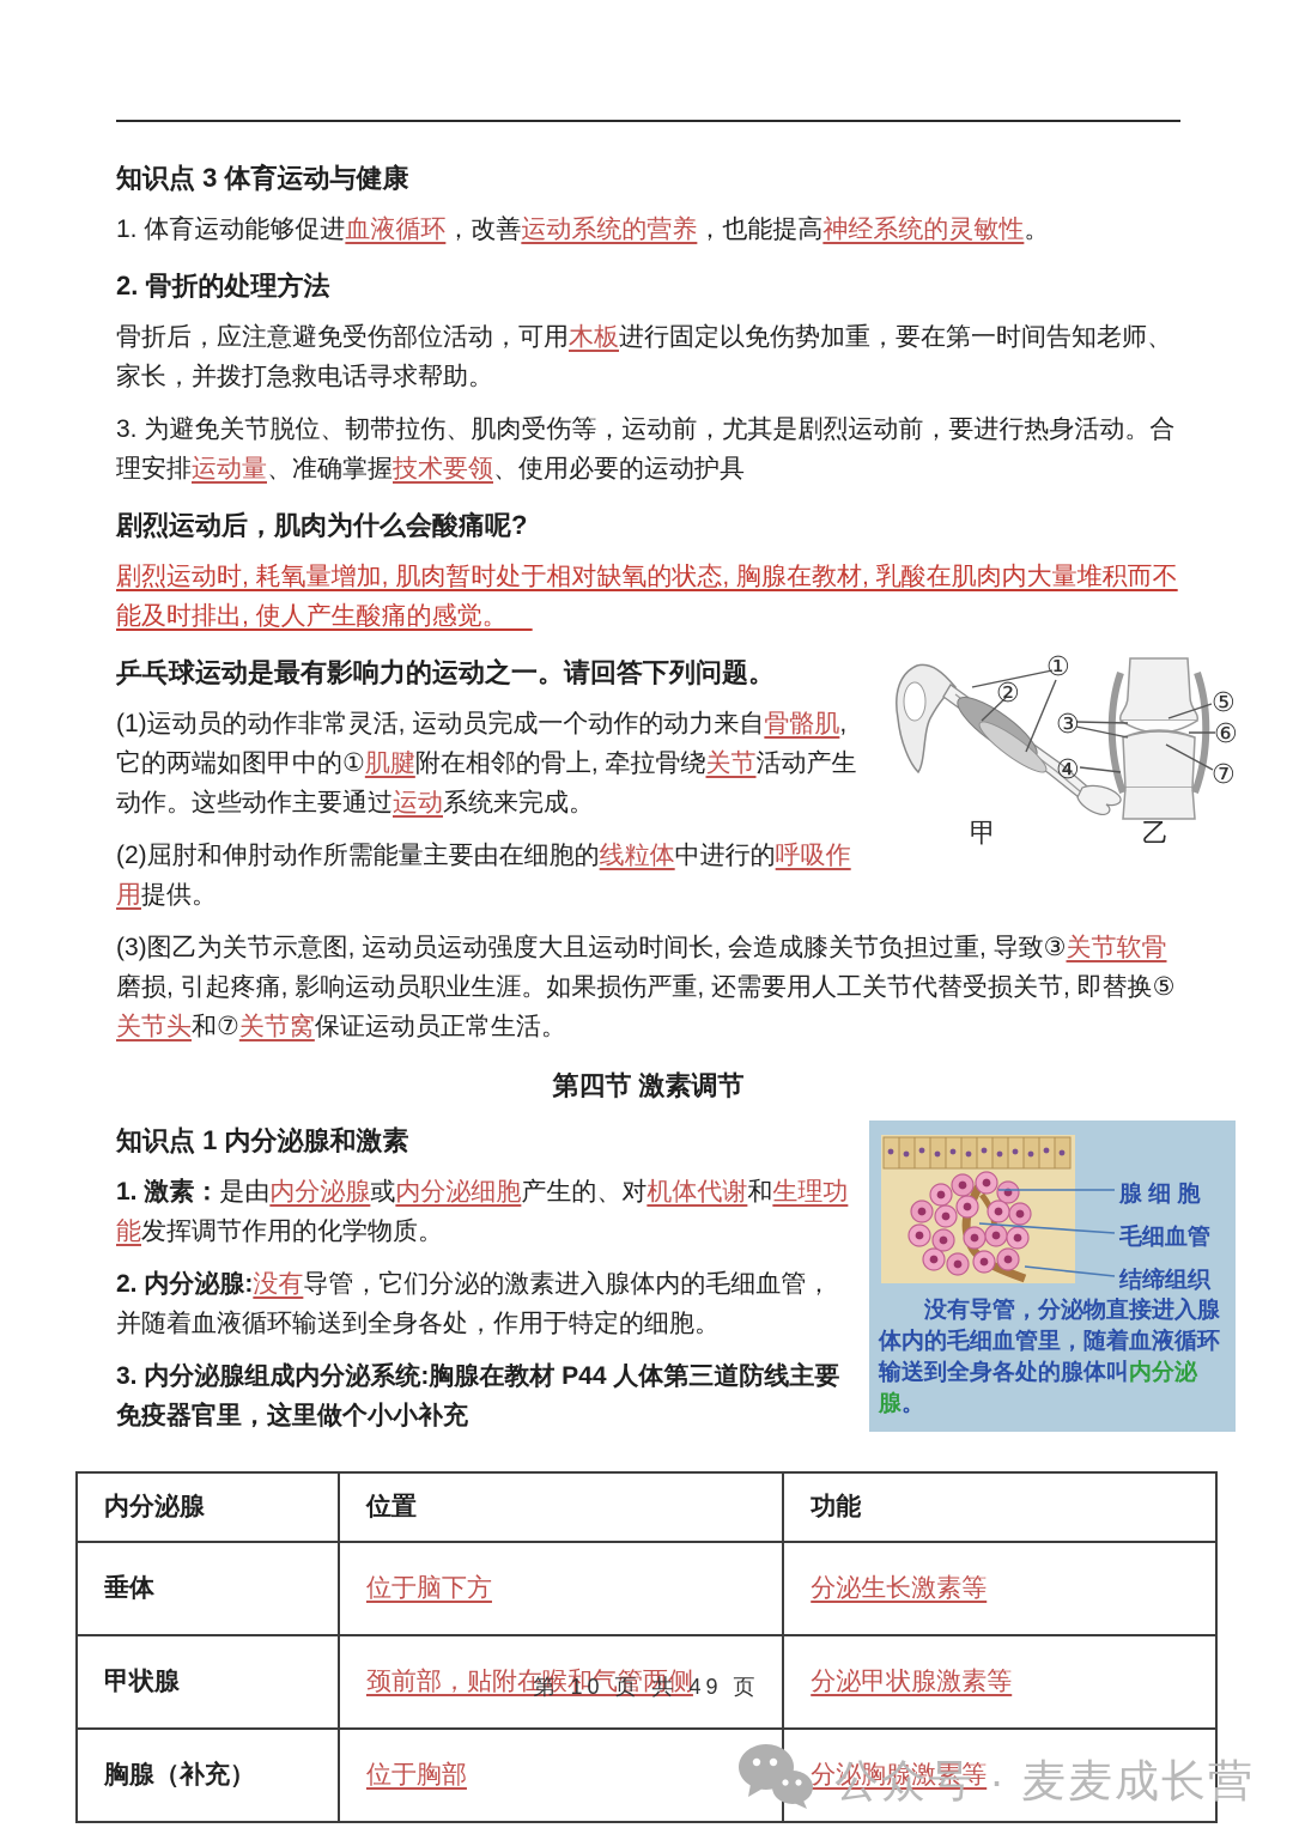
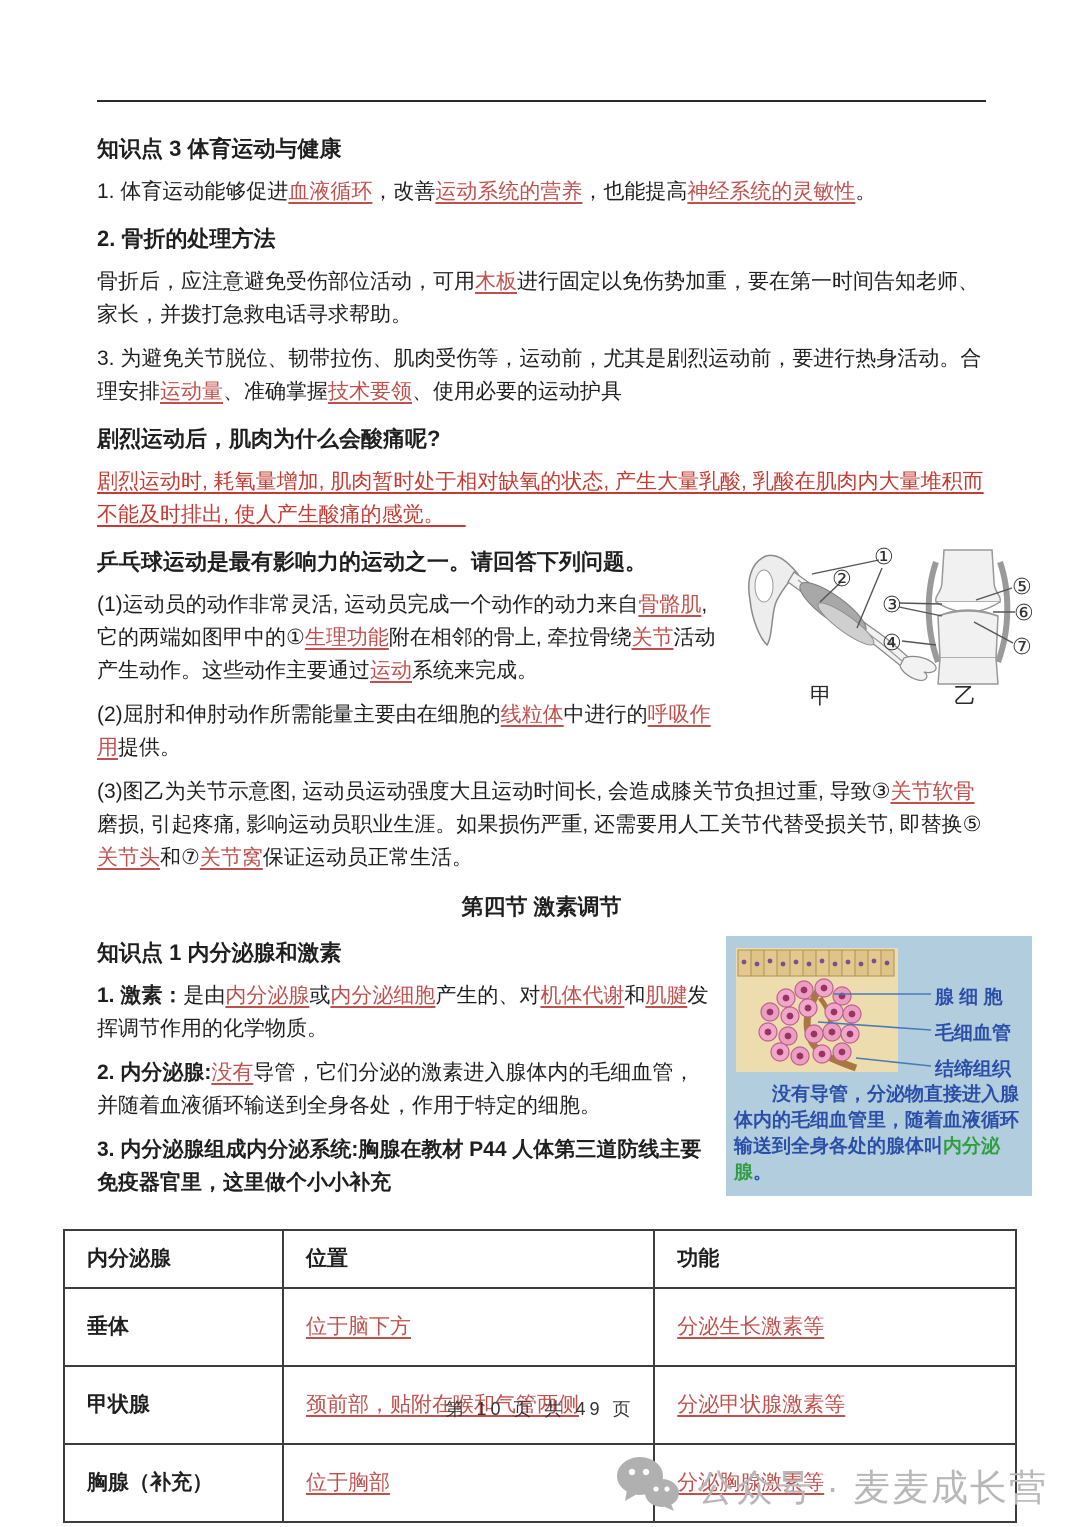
  知识点 3 体育运动与健康
  1. 体育运动能够促进血液循环，改善运动系统的营养，也能提高神经系统的灵敏性。
  2. 骨折的处理方法
  骨折后，应注意避免受伤部位活动，可用木板进行固定以免伤势加重，要在第一时间告知老师、家长，并拨打急救电话寻求帮助。
  3. 为避免关节脱位、韧带拉伤、肌肉受伤等，运动前，尤其是剧烈运动前，要进行热身活动。合理安排运动量、准确掌握技术要领、使用必要的运动护具
  剧烈运动后，肌肉为什么会酸痛呢?
- 剧烈运动时, 耗氧量增加, 肌肉暂时处于相对缺氧的状态, 胸腺在教材, 乳酸在肌肉内大量堆积而不能及时排出, 使人产生酸痛的感觉。
+ 剧烈运动时, 耗氧量增加, 肌肉暂时处于相对缺氧的状态, 产生大量乳酸, 乳酸在肌肉内大量堆积而不能及时排出, 使人产生酸痛的感觉。
  ①
  ②
  ③
  ④
  ⑤
  ⑥
  ⑦
  甲
  乙
  乒乓球运动是最有影响力的运动之一。请回答下列问题。
- (1)运动员的动作非常灵活, 运动员完成一个动作的动力来自骨骼肌, 它的两端如图甲中的①肌腱附在相邻的骨上, 牵拉骨绕关节活动产生动作。这些动作主要通过运动系统来完成。
+ (1)运动员的动作非常灵活, 运动员完成一个动作的动力来自骨骼肌, 它的两端如图甲中的①生理功能附在相邻的骨上, 牵拉骨绕关节活动产生动作。这些动作主要通过运动系统来完成。
  (2)屈肘和伸肘动作所需能量主要由在细胞的线粒体中进行的呼吸作用提供。
  (3)图乙为关节示意图, 运动员运动强度大且运动时间长, 会造成膝关节负担过重, 导致③关节软骨磨损, 引起疼痛, 影响运动员职业生涯。如果损伤严重, 还需要用人工关节代替受损关节, 即替换⑤关节头和⑦关节窝保证运动员正常生活。
  第四节 激素调节
  腺 细 胞
  毛细血管
  结缔组织
  没有导管，分泌物直接进入腺体内的毛细血管里，随着血液循环输送到全身各处的腺体叫内分泌腺。
  知识点 1 内分泌腺和激素
- 1. 激素：是由内分泌腺或内分泌细胞产生的、对机体代谢和生理功能发挥调节作用的化学物质。
+ 1. 激素：是由内分泌腺或内分泌细胞产生的、对机体代谢和肌腱发挥调节作用的化学物质。
  2. 内分泌腺:没有导管，它们分泌的激素进入腺体内的毛细血管，并随着血液循环输送到全身各处，作用于特定的细胞。
  3. 内分泌腺组成内分泌系统:胸腺在教材 P44 人体第三道防线主要免疫器官里，这里做个小小补充
  内分泌腺	位置	功能
  垂体	位于脑下方	分泌生长激素等
  甲状腺	颈前部，贴附在喉和气管两侧	分泌甲状腺激素等
  胸腺（补充）	位于胸部	分泌胸腺激素等
  第 10 页 共 49 页
  公众号 · 麦麦成长营
